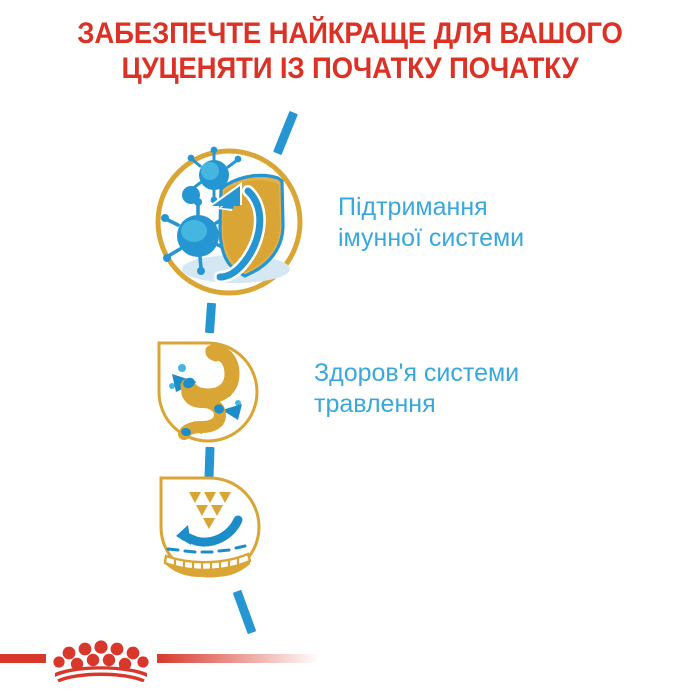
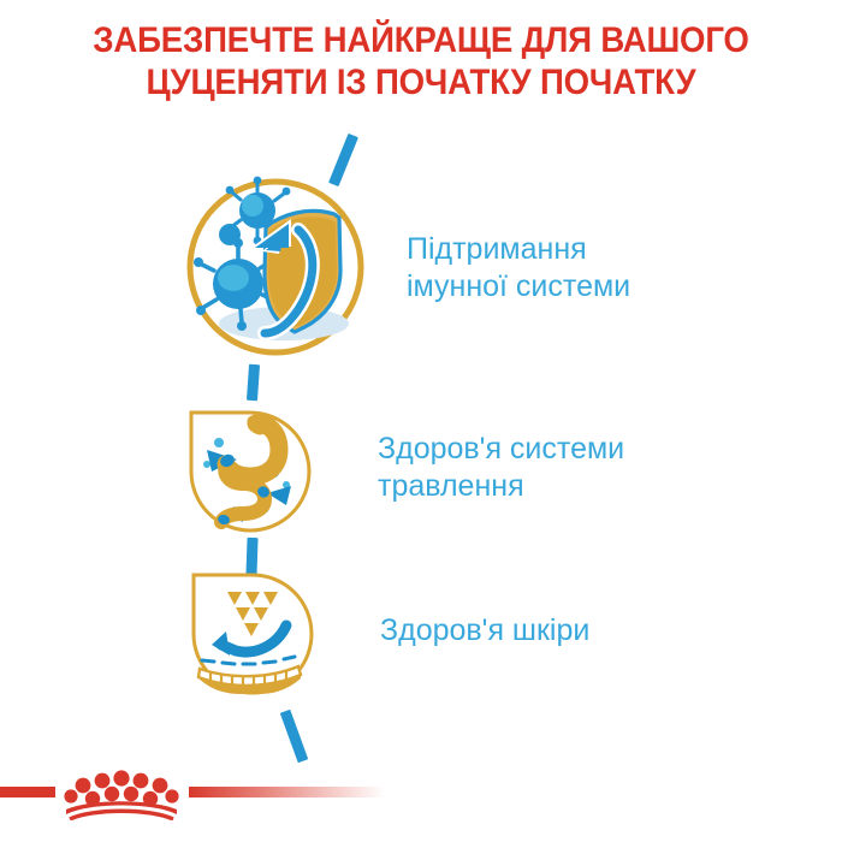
  ЗАБЕЗПЕЧТЕ НАЙКРАЩЕ ДЛЯ ВАШОГО ЦУЦЕНЯТИ ІЗ ПОЧАТКУ ПОЧАТКУ
  Підтримання
  імунної системи
  Здоров'я системи
  травлення
+ Здоров'я шкіри
